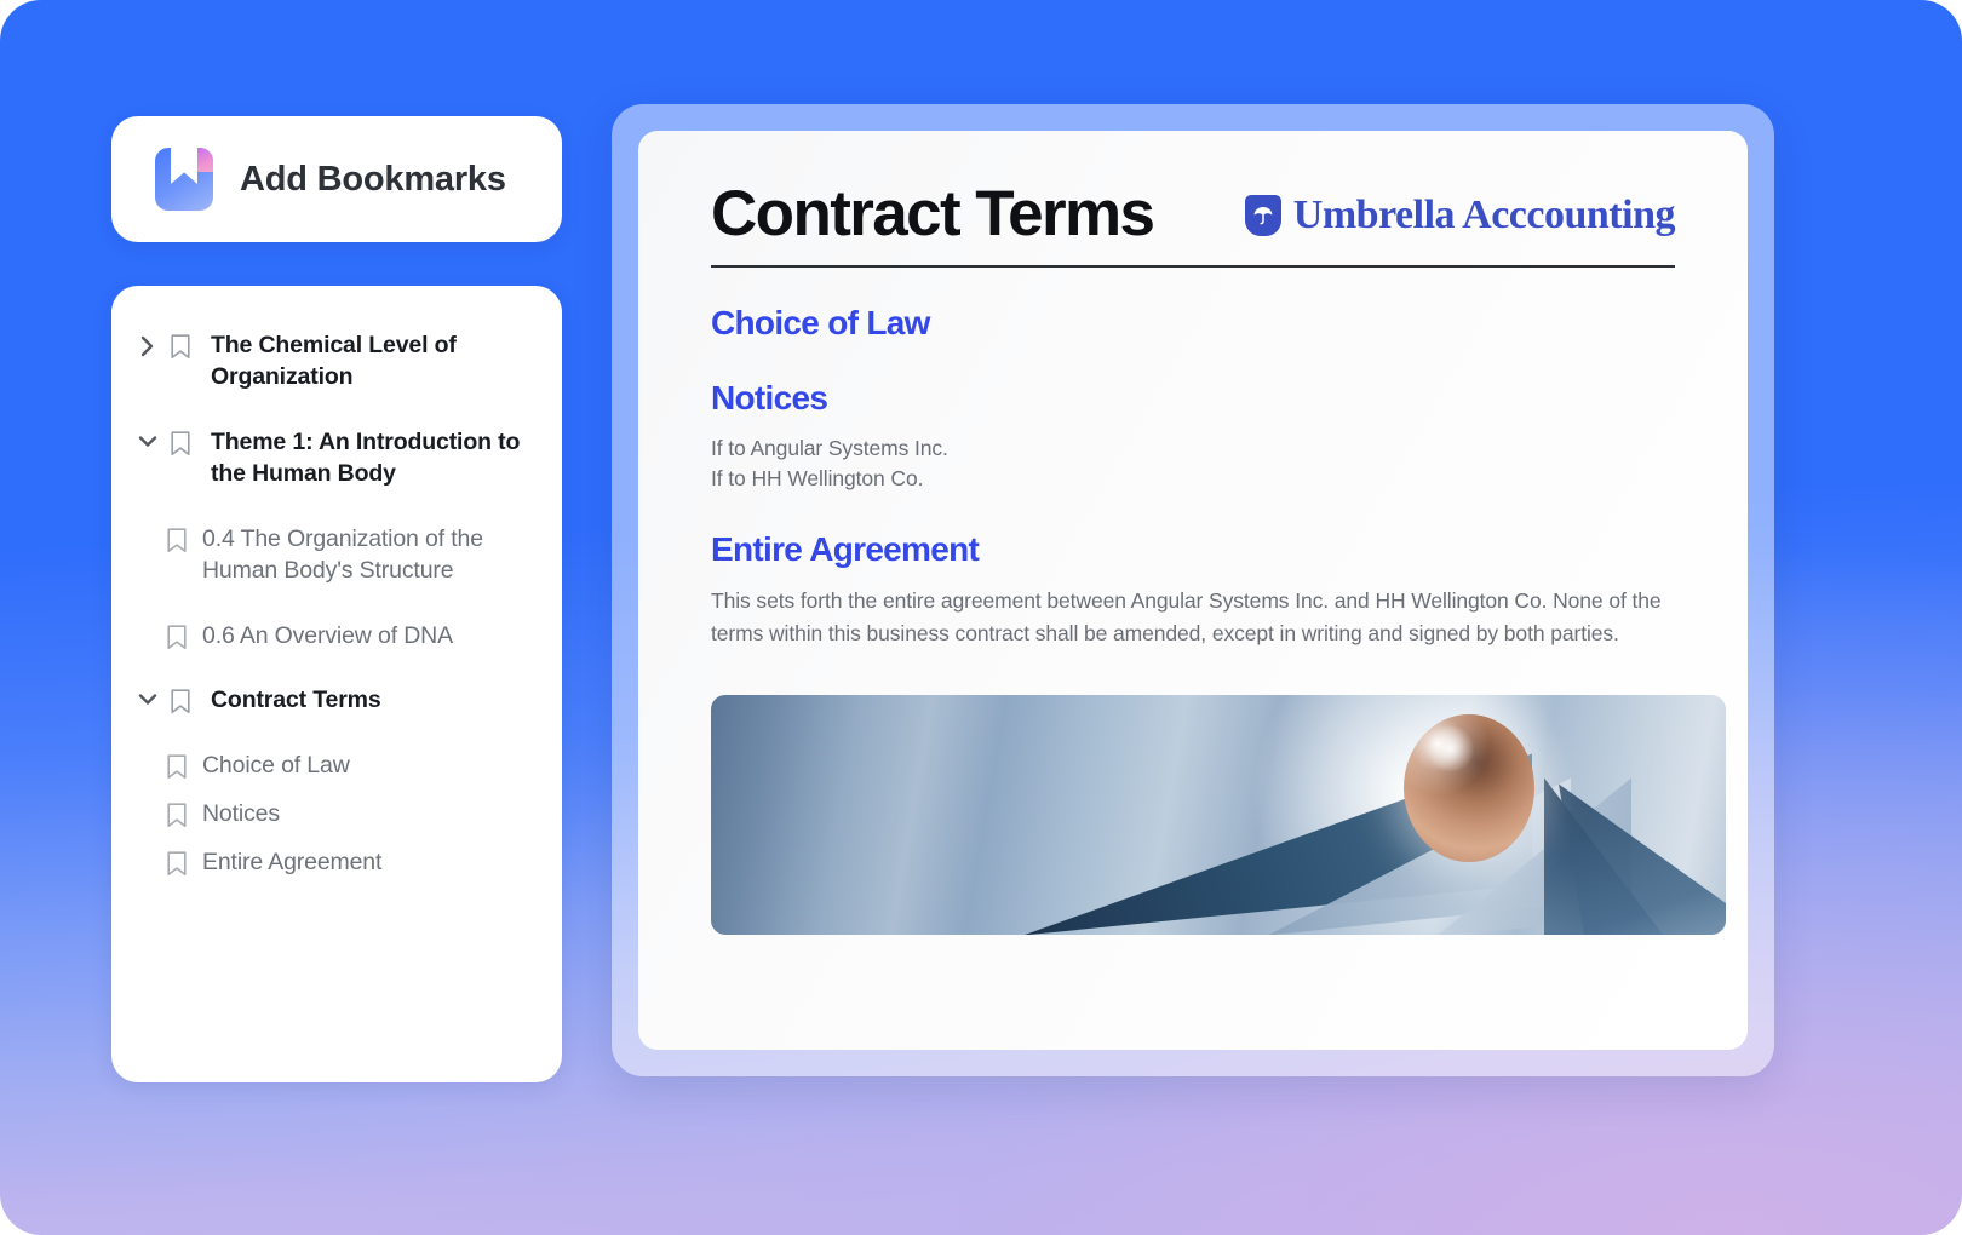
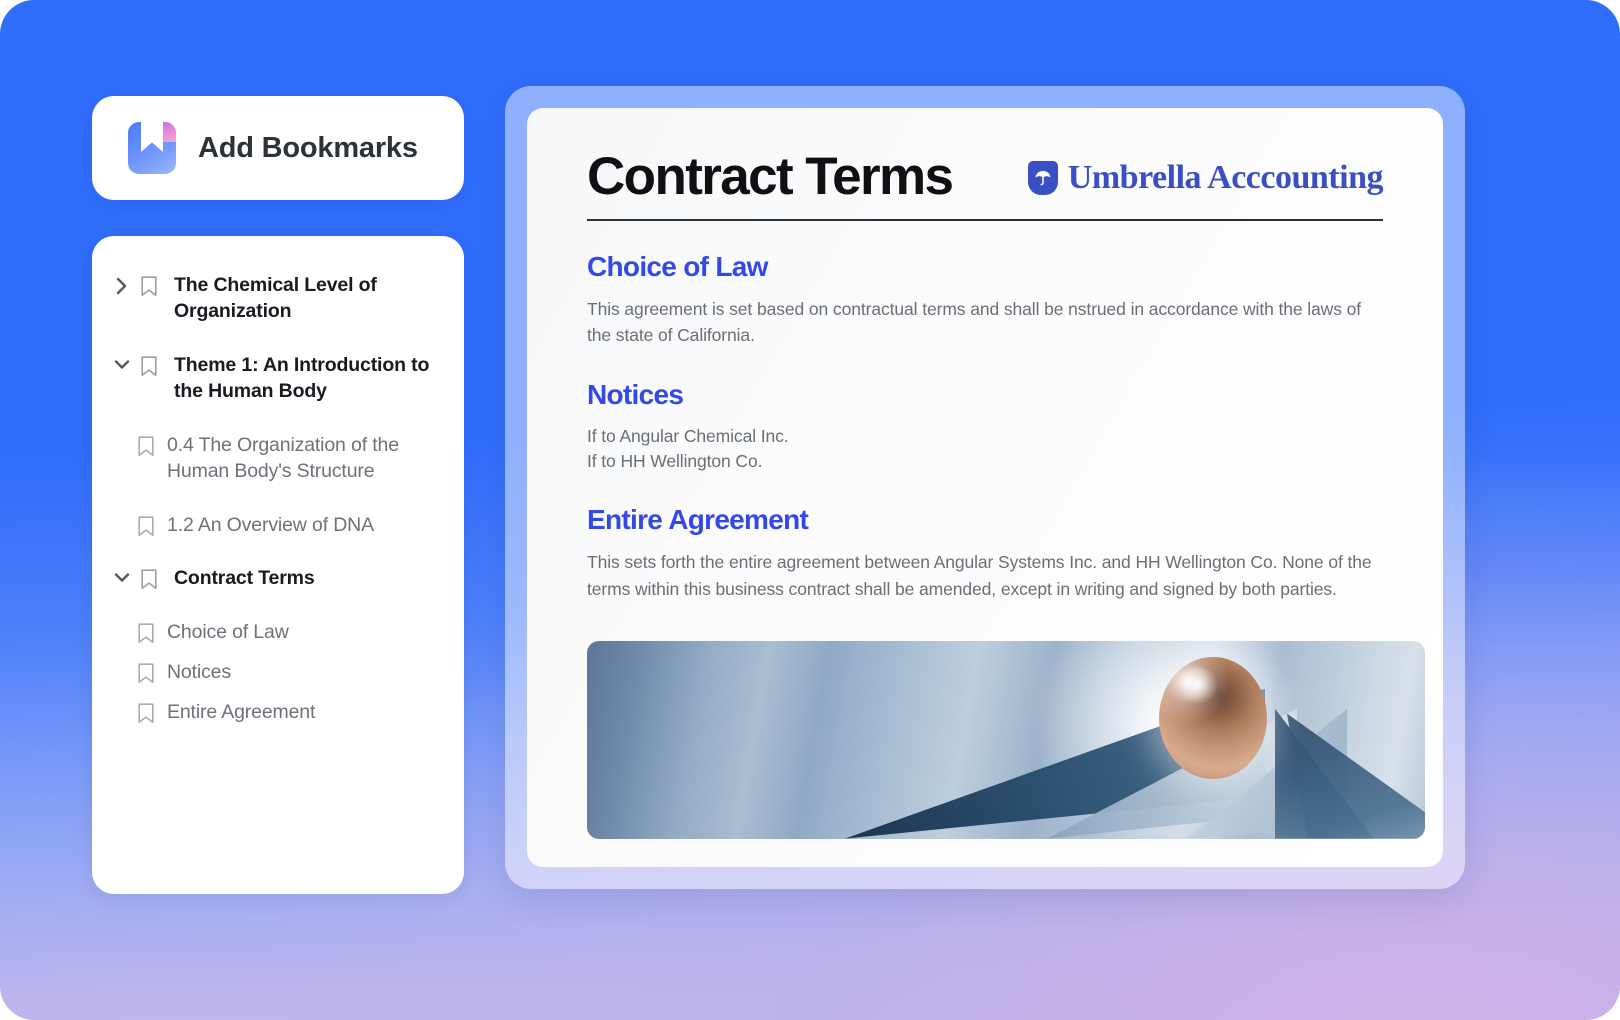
  Add Bookmarks
  The Chemical Level of Organization
  Theme 1: An Introduction to the Human Body
  0.4 The Organization of the Human Body's Structure
- 0.6 An Overview of DNA
+ 1.2 An Overview of DNA
  Contract Terms
  Choice of Law
  Notices
  Entire Agreement
  Contract Terms
  Umbrella Acccounting
  Choice of Law
+ This agreement is set based on contractual terms and shall be nstrued in accordance with the laws of the state of California.
  Notices
- If to Angular Systems Inc.
+ If to Angular Chemical Inc.
  If to HH Wellington Co.
  Entire Agreement
  This sets forth the entire agreement between Angular Systems Inc. and HH Wellington Co. None of the terms within this business contract shall be amended, except in writing and signed by both parties.
